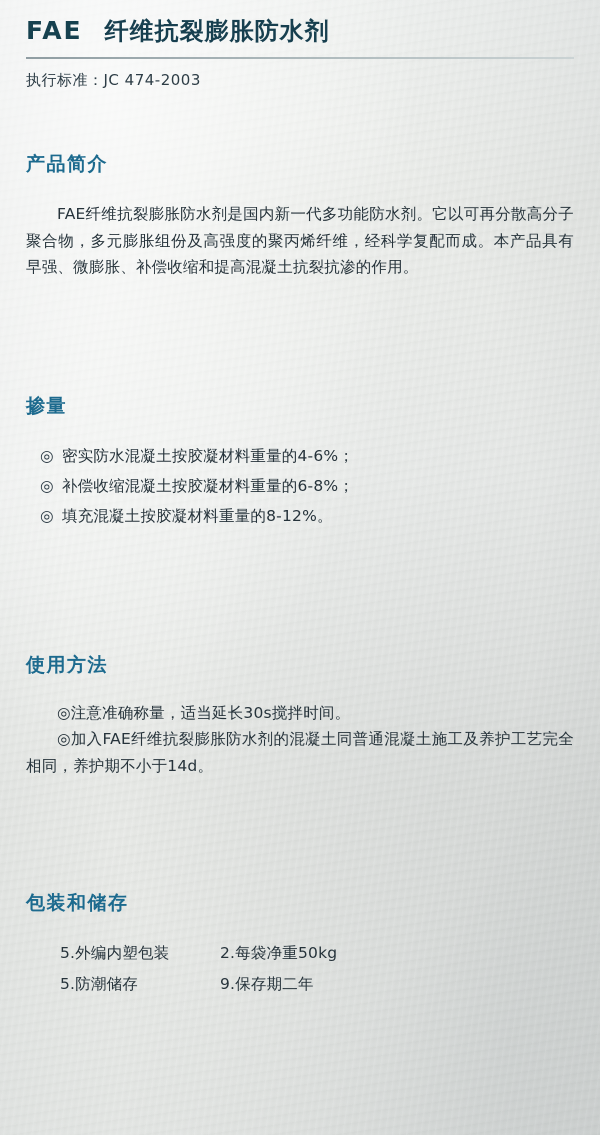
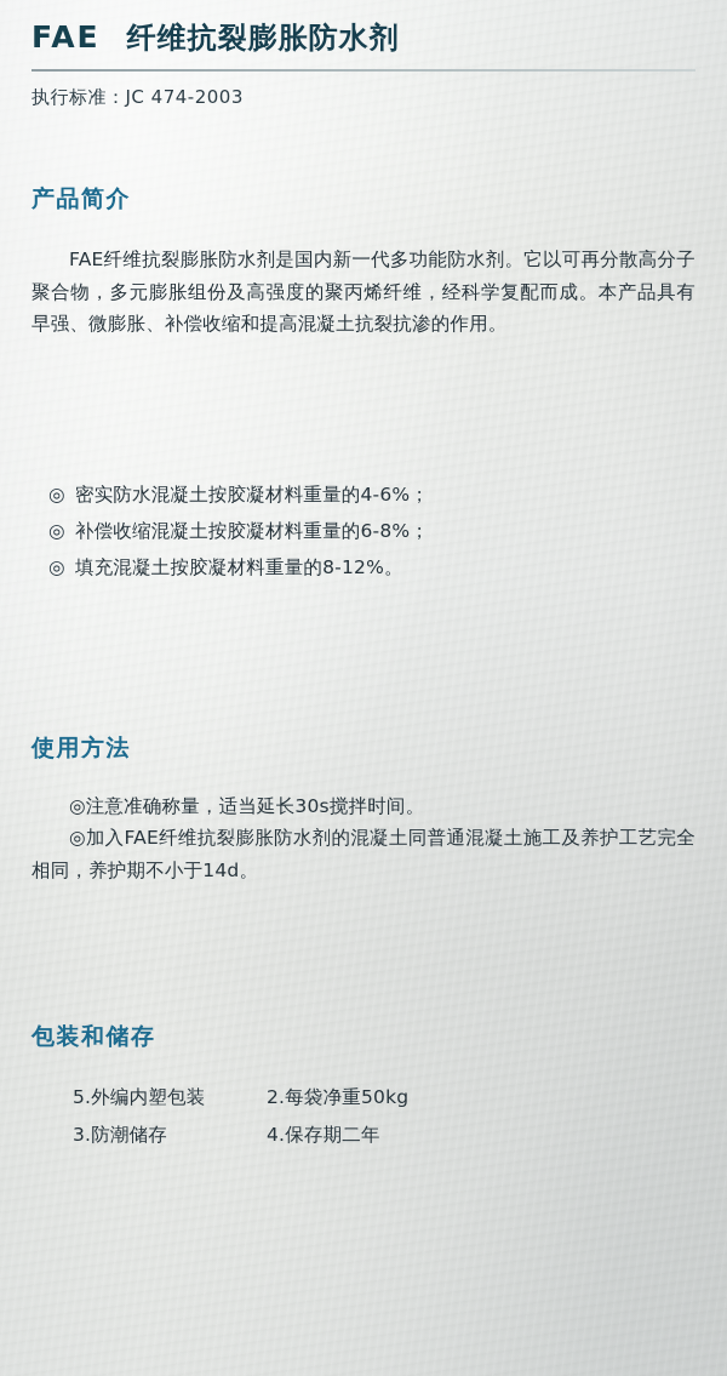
  FAE
  纤维抗裂膨胀防水剂
  执行标准：JC 474-2003
  产品简介
  FAE纤维抗裂膨胀防水剂是国内新一代多功能防水剂。它以可再分散高分子聚合物，多元膨胀组份及高强度的聚丙烯纤维，经科学复配而成。本产品具有早强、微膨胀、补偿收缩和提高混凝土抗裂抗渗的作用。
- 掺量
  ◎
  密实防水混凝土按胶凝材料重量的4-6%；
  ◎
  补偿收缩混凝土按胶凝材料重量的6-8%；
  ◎
  填充混凝土按胶凝材料重量的8-12%。
  使用方法
  ◎注意准确称量，适当延长30s搅拌时间。
  ◎加入FAE纤维抗裂膨胀防水剂的混凝土同普通混凝土施工及养护工艺完全相同，养护期不小于14d。
  包装和储存
  5.外编内塑包装
  2.每袋净重50kg
- 5.防潮储存
+ 3.防潮储存
- 9.保存期二年
+ 4.保存期二年
